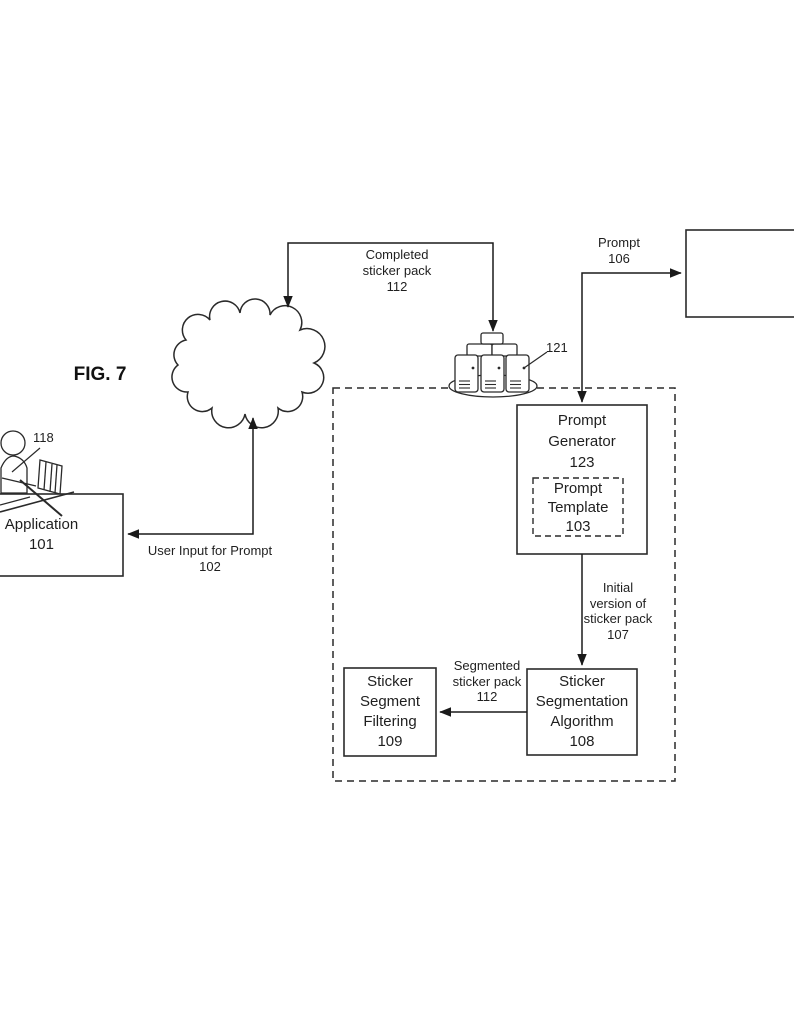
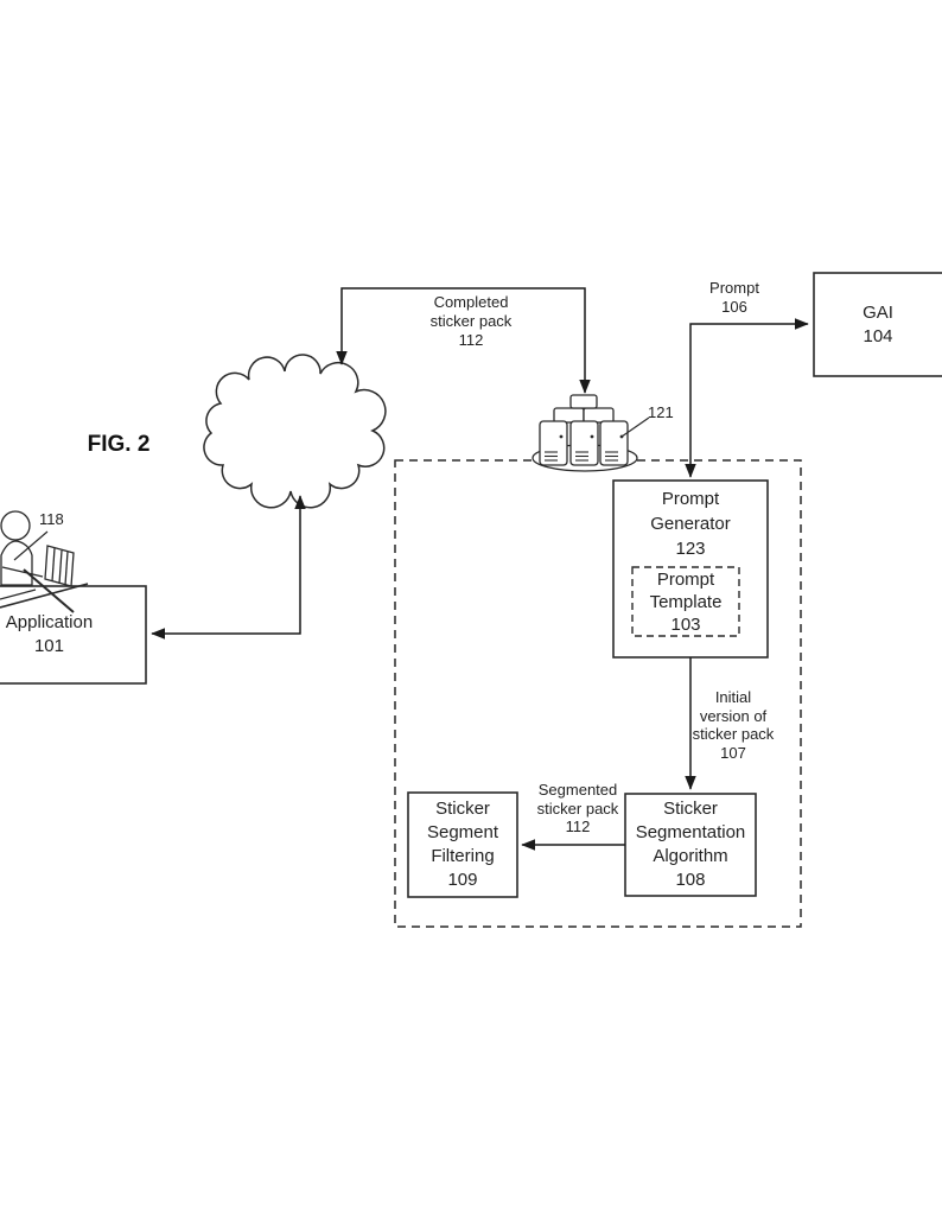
- FIG. 7
+ FIG. 2
  Application
  101
+ GAI
+ 104
  Prompt
  Generator
  123
  Prompt
  Template
  103
  Sticker
  Segmentation
  Algorithm
  108
  Sticker
  Segment
  Filtering
  109
  Completed
  sticker pack
  112
  Prompt
  106
- User Input for Prompt
- 102
  Initial
  version of
  sticker pack
  107
  Segmented
  sticker pack
  112
  118
  121
